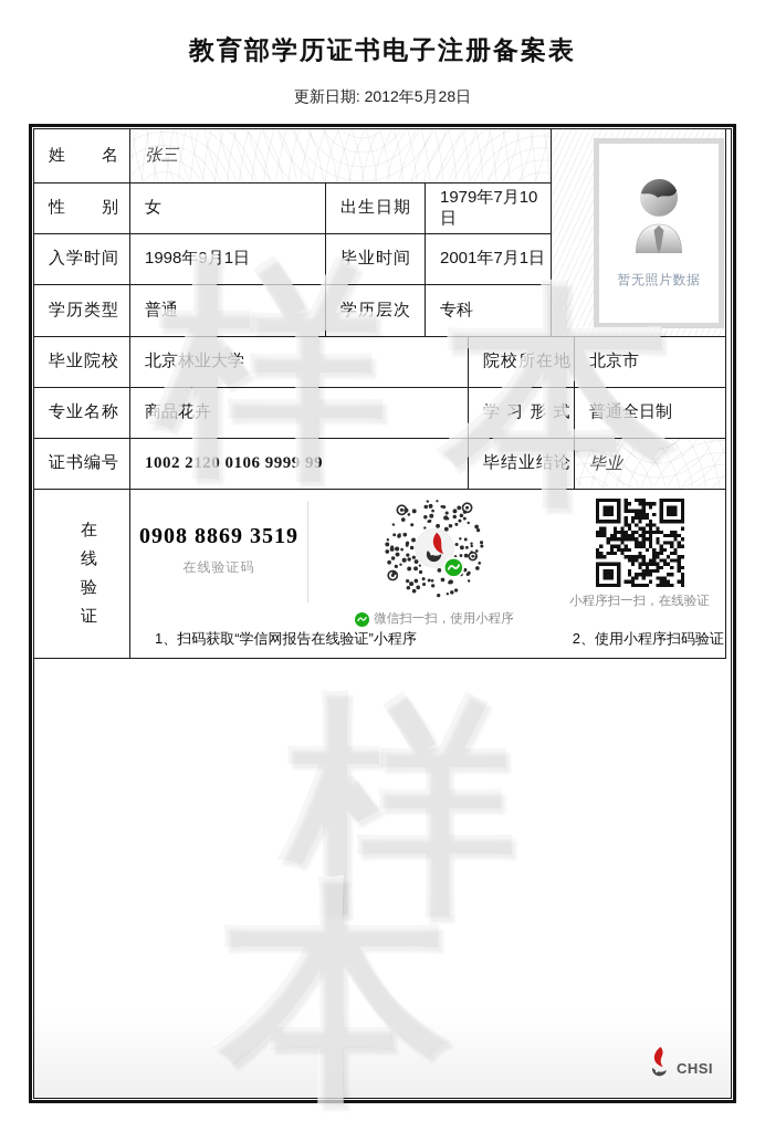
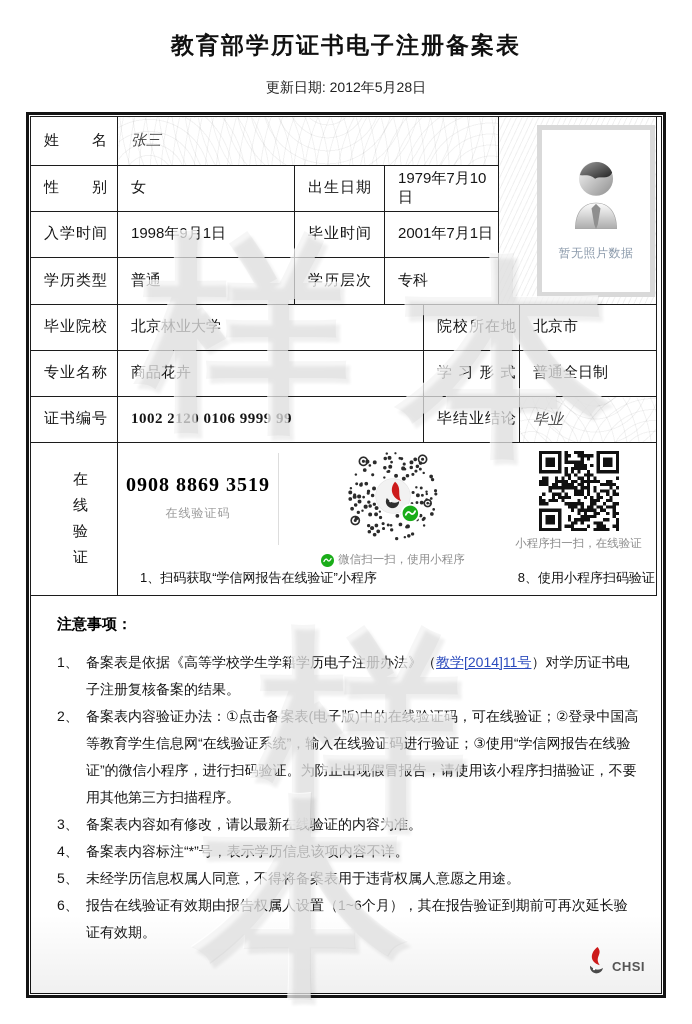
  教育部学历证书电子注册备案表
  更新日期: 2012年5月28日
  姓 名	张三	暂无照片数据
  性 别	女	出生日期	1979年7月10日
  入学时间	1998年9月1日	毕业时间	2001年7月1日
  学历类型	普通	学历层次	专科
  毕业院校	北京林业大学	院校所在地	北京市
  专业名称	商品花卉	学 习 形 式	普通全日制
  证书编号	1002 2120 0106 9999 99	毕结业结论	毕业
- 在线验证	0908 8869 3519 在线验证码 微信扫一扫，使用小程序 小程序扫一扫，在线验证 1、扫码获取“学信网报告在线验证”小程序 2、使用小程序扫码验证
+ 在线验证	0908 8869 3519 在线验证码 微信扫一扫，使用小程序 小程序扫一扫，在线验证 1、扫码获取“学信网报告在线验证”小程序 8、使用小程序扫码验证
+ 注意事项：
+ 1、
+ 备案表是依据《高等学校学生学籍学历电子注册办法》（教学[2014]11号）对学历证书电子注册复核备案的结果。
+ 2、
+ 备案表内容验证办法：①点击备案表(电子版)中的在线验证码，可在线验证；②登录中国高等教育学生信息网“在线验证系统”，输入在线验证码进行验证；③使用“学信网报告在线验证”的微信小程序，进行扫码验证。为防止出现假冒报告，请使用该小程序扫描验证，不要用其他第三方扫描程序。
+ 3、
+ 备案表内容如有修改，请以最新在线验证的内容为准。
+ 4、
+ 备案表内容标注“*”号，表示学历信息该项内容不详。
+ 5、
+ 未经学历信息权属人同意，不得将备案表用于违背权属人意愿之用途。
+ 6、
+ 报告在线验证有效期由报告权属人设置（1~6个月），其在报告验证到期前可再次延长验证有效期。
  CHSI
  样
  本
  样
  本
